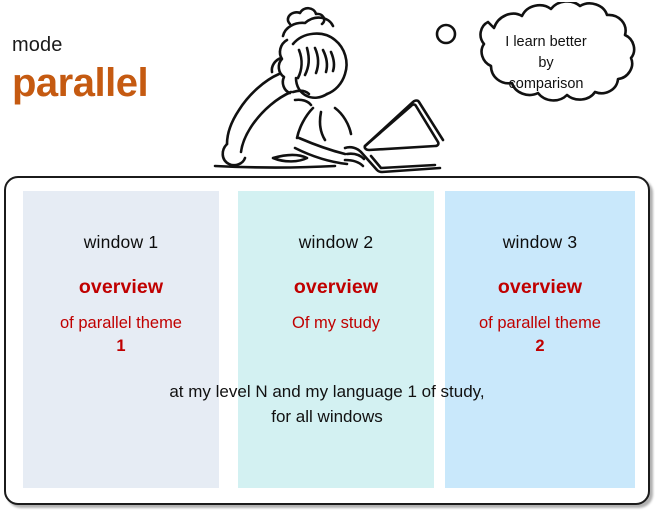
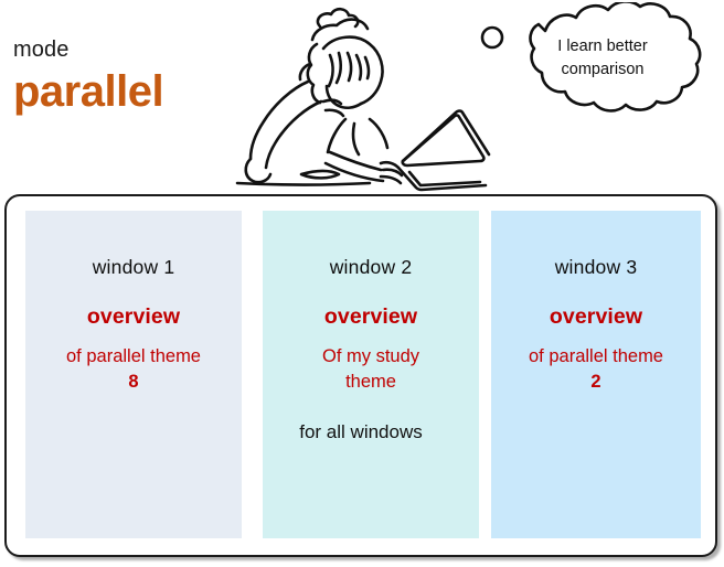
  mode
  parallel
  I learn better
- by
  comparison
  window 1
  overview
  of parallel theme
- 1
+ 8
  window 2
  overview
  Of my study
+ theme
  window 3
  overview
  of parallel theme
  2
- at my level N and my language 1 of study,
  for all windows
